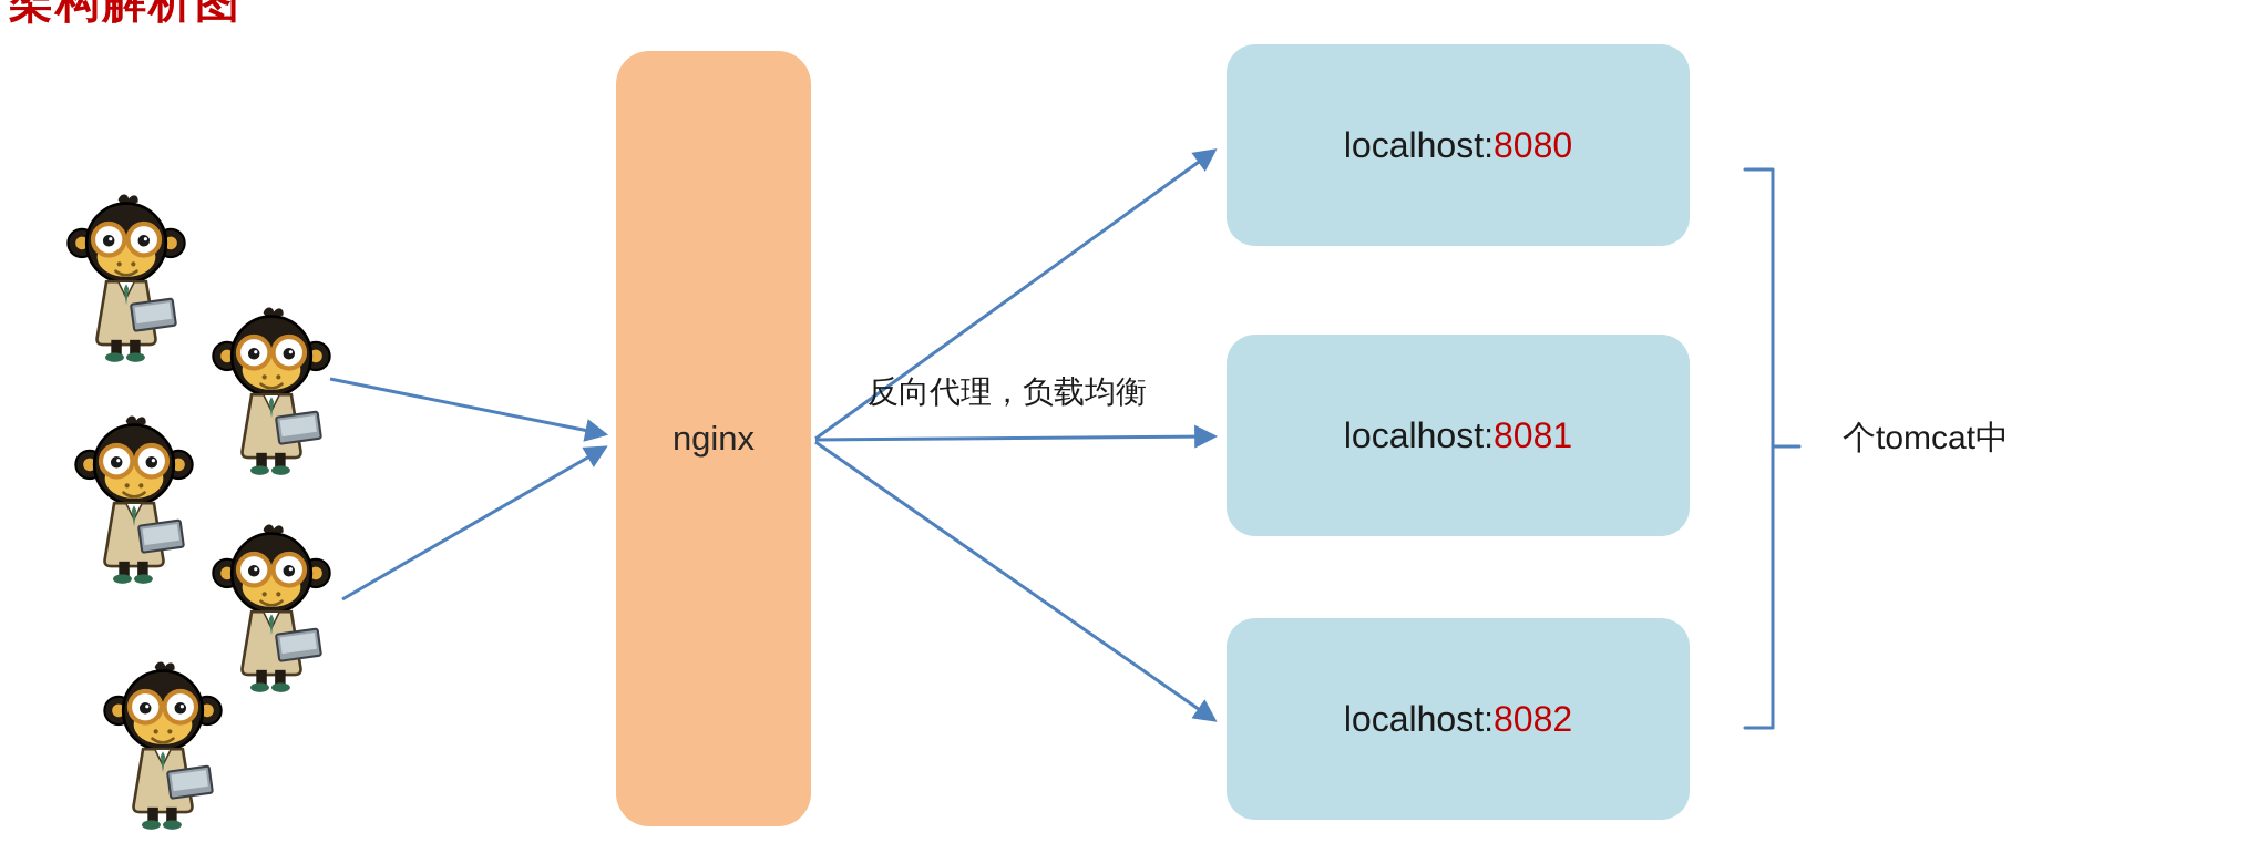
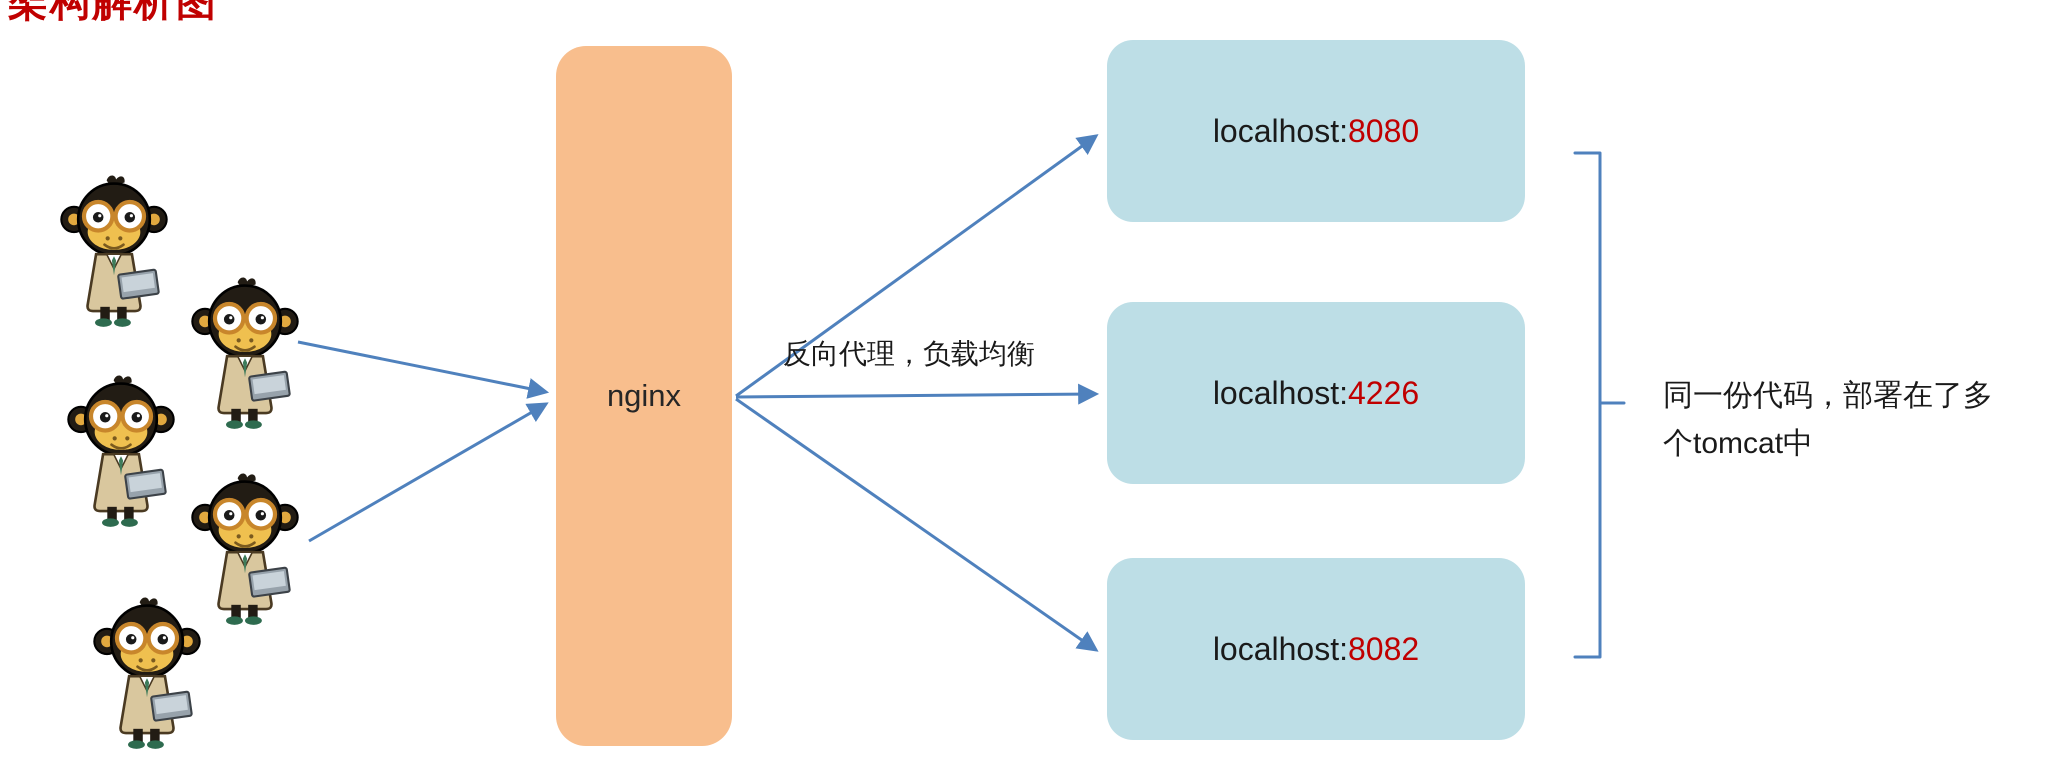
  架构解析图
  nginx
  反向代理，负载均衡
  localhost:
  8080
  localhost:
- 8081
+ 4226
  localhost:
  8082
+ 同一份代码，部署在了多
  个tomcat中
